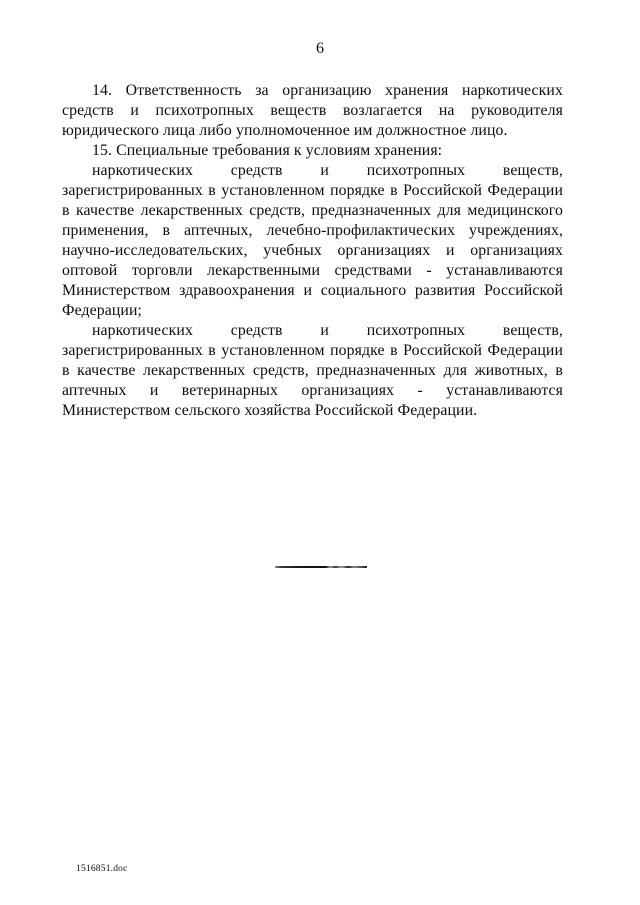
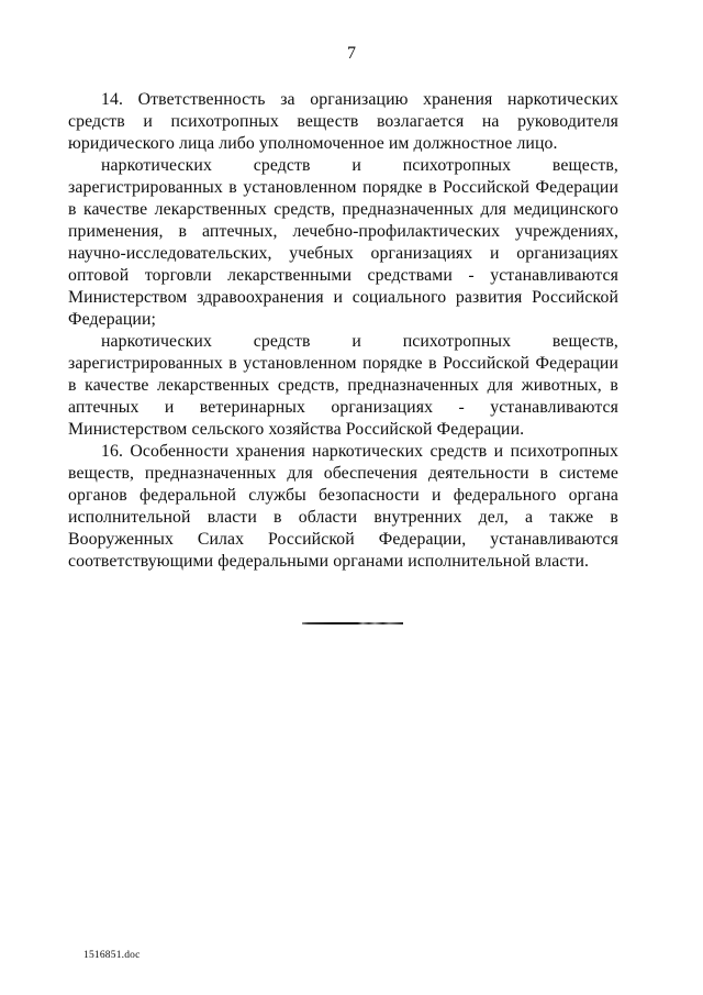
- 6
+ 7
  14. Ответственность за организацию хранения наркотических средств и психотропных веществ возлагается на руководителя юридического лица либо уполномоченное им должностное лицо.
- 15. Специальные требования к условиям хранения:
  наркотических средств и психотропных веществ, зарегистрированных в установленном порядке в Российской Федерации в качестве лекарственных средств, предназначенных для медицинского применения, в аптечных, лечебно-профилактических учреждениях, научно-исследовательских, учебных организациях и организациях оптовой торговли лекарственными средствами - устанавливаются Министерством здравоохранения и социального развития Российской Федерации;
  наркотических средств и психотропных веществ, зарегистрированных в установленном порядке в Российской Федерации в качестве лекарственных средств, предназначенных для животных, в аптечных и ветеринарных организациях - устанавливаются Министерством сельского хозяйства Российской Федерации.
+ 16. Особенности хранения наркотических средств и психотропных веществ, предназначенных для обеспечения деятельности в системе органов федеральной службы безопасности и федерального органа исполнительной власти в области внутренних дел, а также в Вооруженных Силах Российской Федерации, устанавливаются соответствующими федеральными органами исполнительной власти.
  1516851.doc
